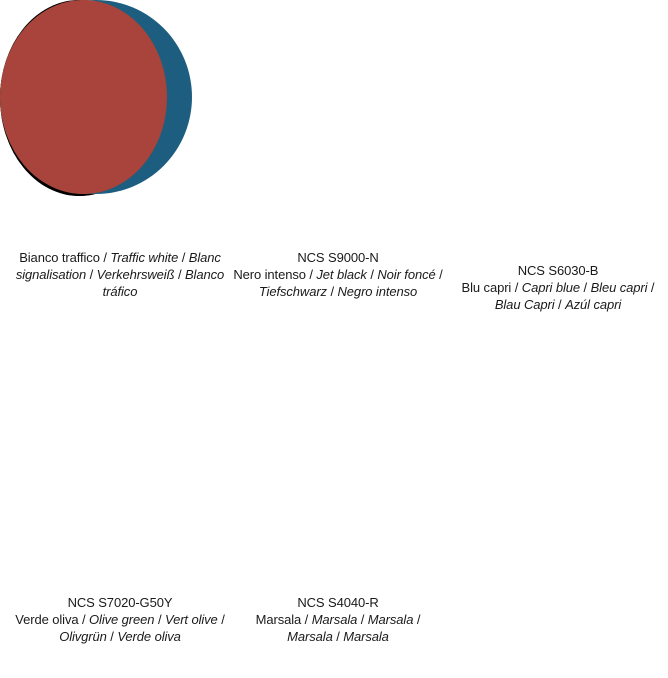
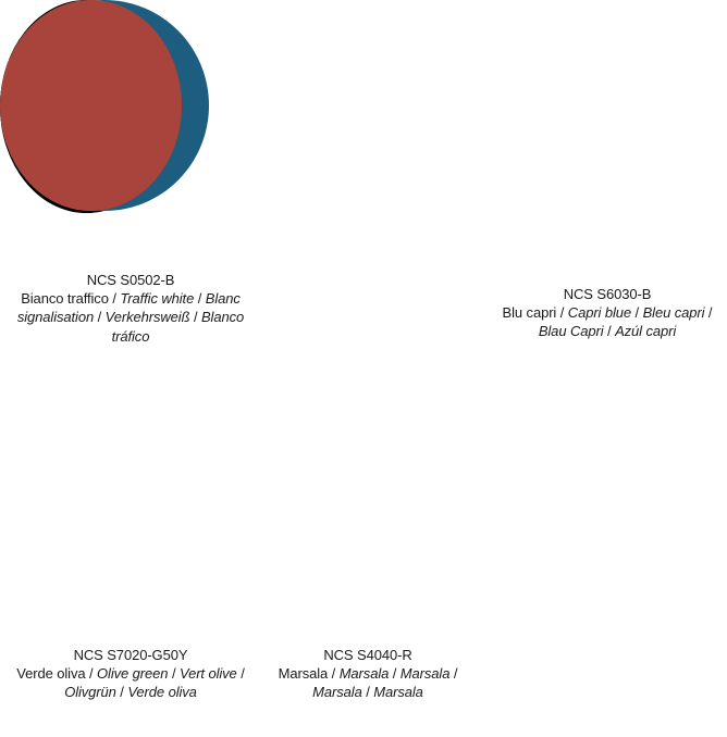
+ NCS S0502-B
  Bianco traffico / Traffic white / Blanc signalisation / Verkehrsweiß / Blanco tráfico
- NCS S9000-N
- Nero intenso / Jet black / Noir foncé / Tiefschwarz / Negro intenso
  NCS S6030-B
  Blu capri / Capri blue / Bleu capri / Blau Capri / Azúl capri
  NCS S7020-G50Y
  Verde oliva / Olive green / Vert olive / Olivgrün / Verde oliva
  NCS S4040-R
  Marsala / Marsala / Marsala / Marsala / Marsala
